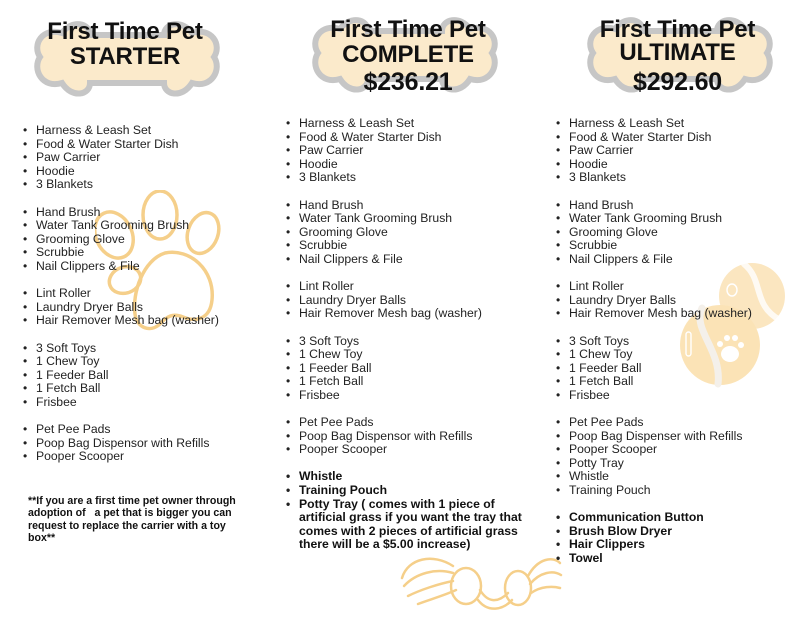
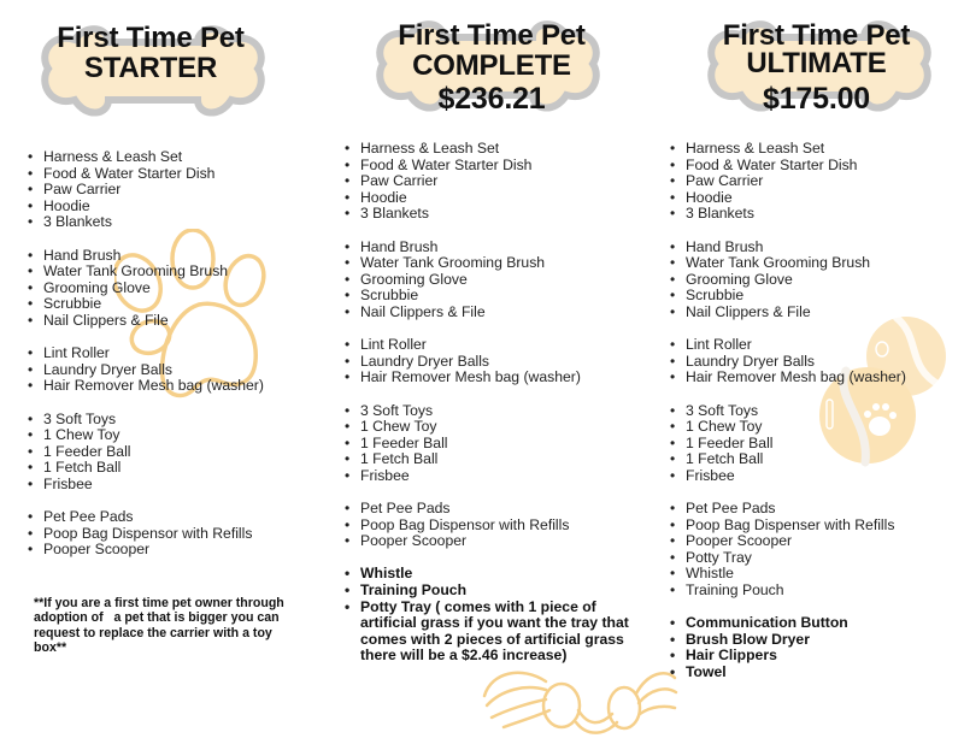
  First Time Pet
  STARTER
  Harness & Leash Set
  Food & Water Starter Dish
  Paw Carrier
  Hoodie
  3 Blankets
  Hand Brush
  Water Tank Grooming Brush
  Grooming Glove
  Scrubbie
  Nail Clippers & File
  Lint Roller
  Laundry Dryer Balls
  Hair Remover Mesh bag (washer)
  3 Soft Toys
  1 Chew Toy
  1 Feeder Ball
  1 Fetch Ball
  Frisbee
  Pet Pee Pads
  Poop Bag Dispensor with Refills
  Pooper Scooper
  **If you are a first time pet owner through adoption of a pet that is bigger you can request to replace the carrier with a toy box**
  First Time Pet
  COMPLETE
  $236.21
  Harness & Leash Set
  Food & Water Starter Dish
  Paw Carrier
  Hoodie
  3 Blankets
  Hand Brush
  Water Tank Grooming Brush
  Grooming Glove
  Scrubbie
  Nail Clippers & File
  Lint Roller
  Laundry Dryer Balls
  Hair Remover Mesh bag (washer)
  3 Soft Toys
  1 Chew Toy
  1 Feeder Ball
  1 Fetch Ball
  Frisbee
  Pet Pee Pads
  Poop Bag Dispensor with Refills
  Pooper Scooper
  Whistle
  Training Pouch
- Potty Tray ( comes with 1 piece of artificial grass if you want the tray that comes with 2 pieces of artificial grass there will be a $5.00 increase)
+ Potty Tray ( comes with 1 piece of artificial grass if you want the tray that comes with 2 pieces of artificial grass there will be a $2.46 increase)
  First Time Pet
  ULTIMATE
- $292.60
+ $175.00
  Harness & Leash Set
  Food & Water Starter Dish
  Paw Carrier
  Hoodie
  3 Blankets
  Hand Brush
  Water Tank Grooming Brush
  Grooming Glove
  Scrubbie
  Nail Clippers & File
  Lint Roller
  Laundry Dryer Balls
  Hair Remover Mesh bag (washer)
  3 Soft Toys
  1 Chew Toy
  1 Feeder Ball
  1 Fetch Ball
  Frisbee
  Pet Pee Pads
  Poop Bag Dispenser with Refills
  Pooper Scooper
  Potty Tray
  Whistle
  Training Pouch
  Communication Button
  Brush Blow Dryer
  Hair Clippers
  Towel
